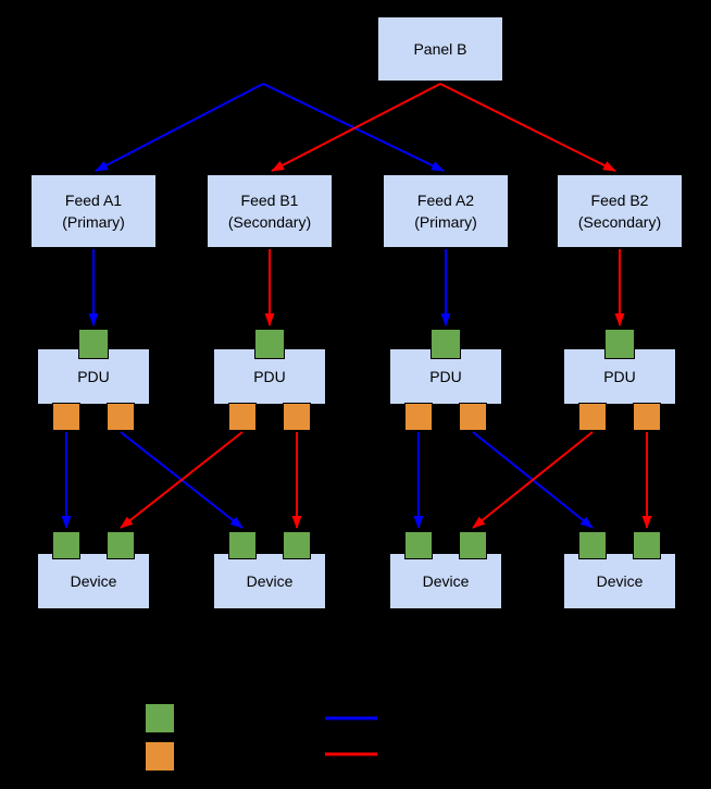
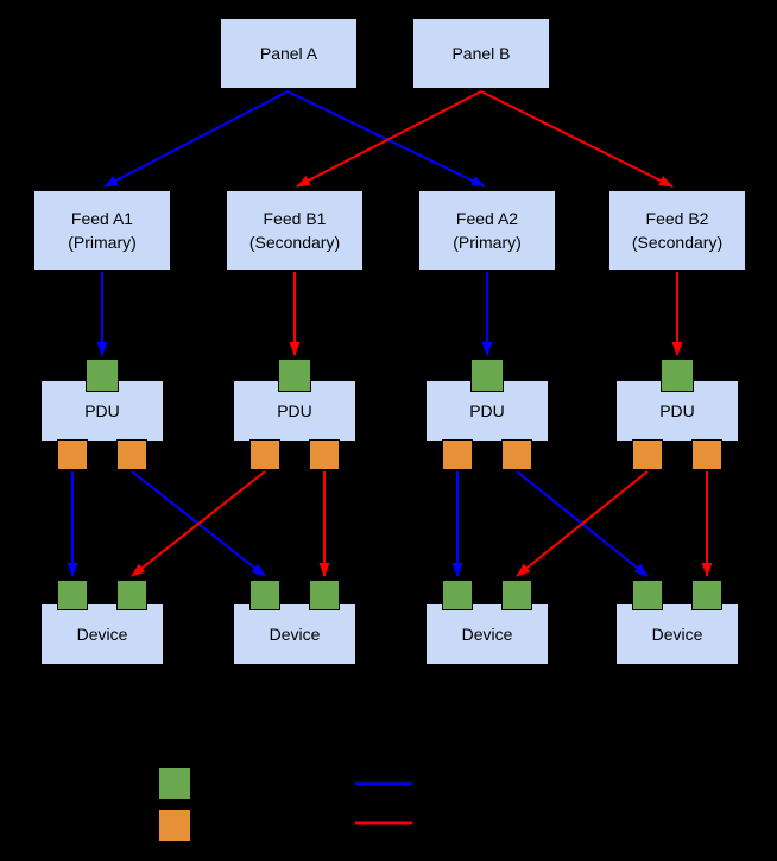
+ Panel A
  Panel B
  Feed A1
  (Primary)
  Feed B1
  (Secondary)
  Feed A2
  (Primary)
  Feed B2
  (Secondary)
  PDU
  PDU
  PDU
  PDU
  Device
  Device
  Device
  Device
